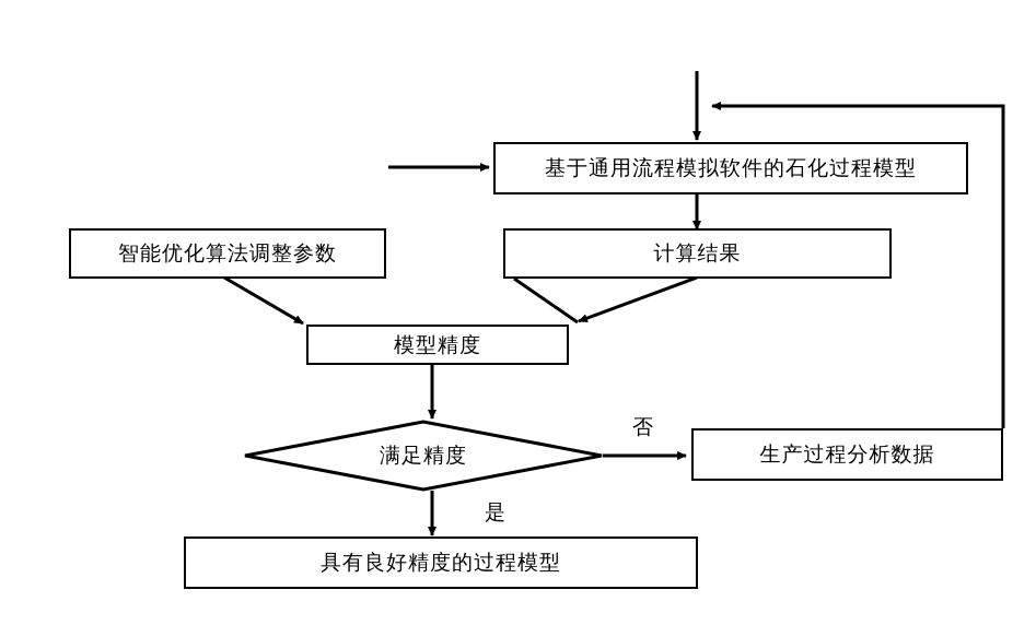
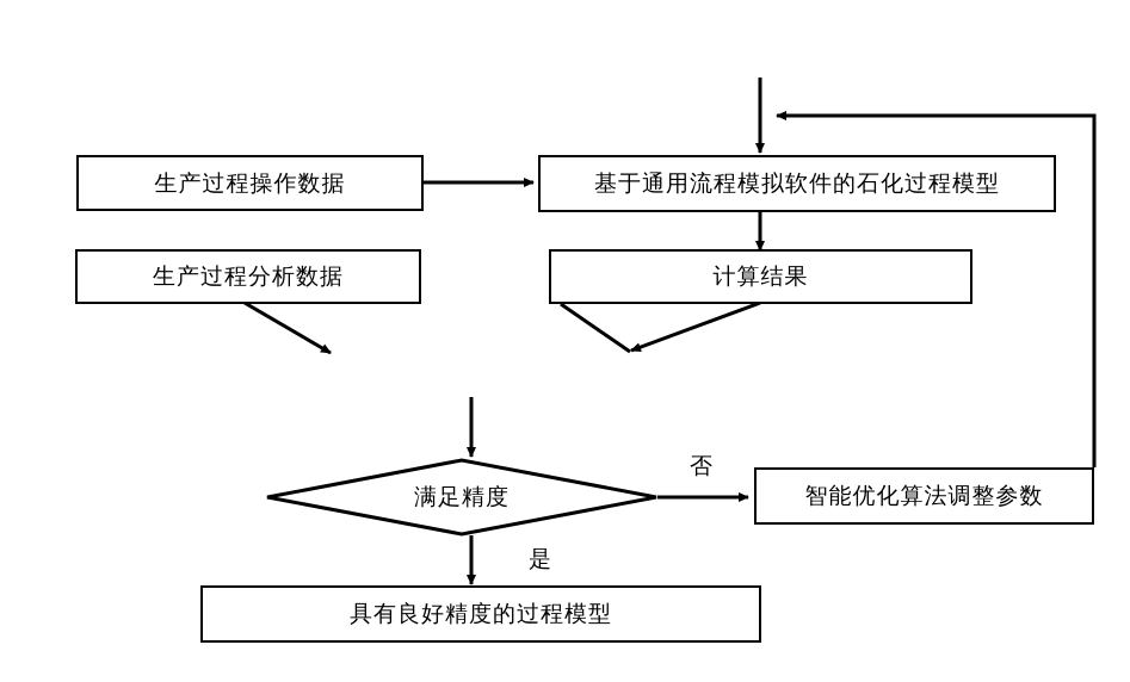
+ 生产过程操作数据
  基于通用流程模拟软件的石化过程模型
- 智能优化算法调整参数
+ 生产过程分析数据
  计算结果
- 模型精度
  满足精度
- 生产过程分析数据
+ 智能优化算法调整参数
  具有良好精度的过程模型
  否
  是
